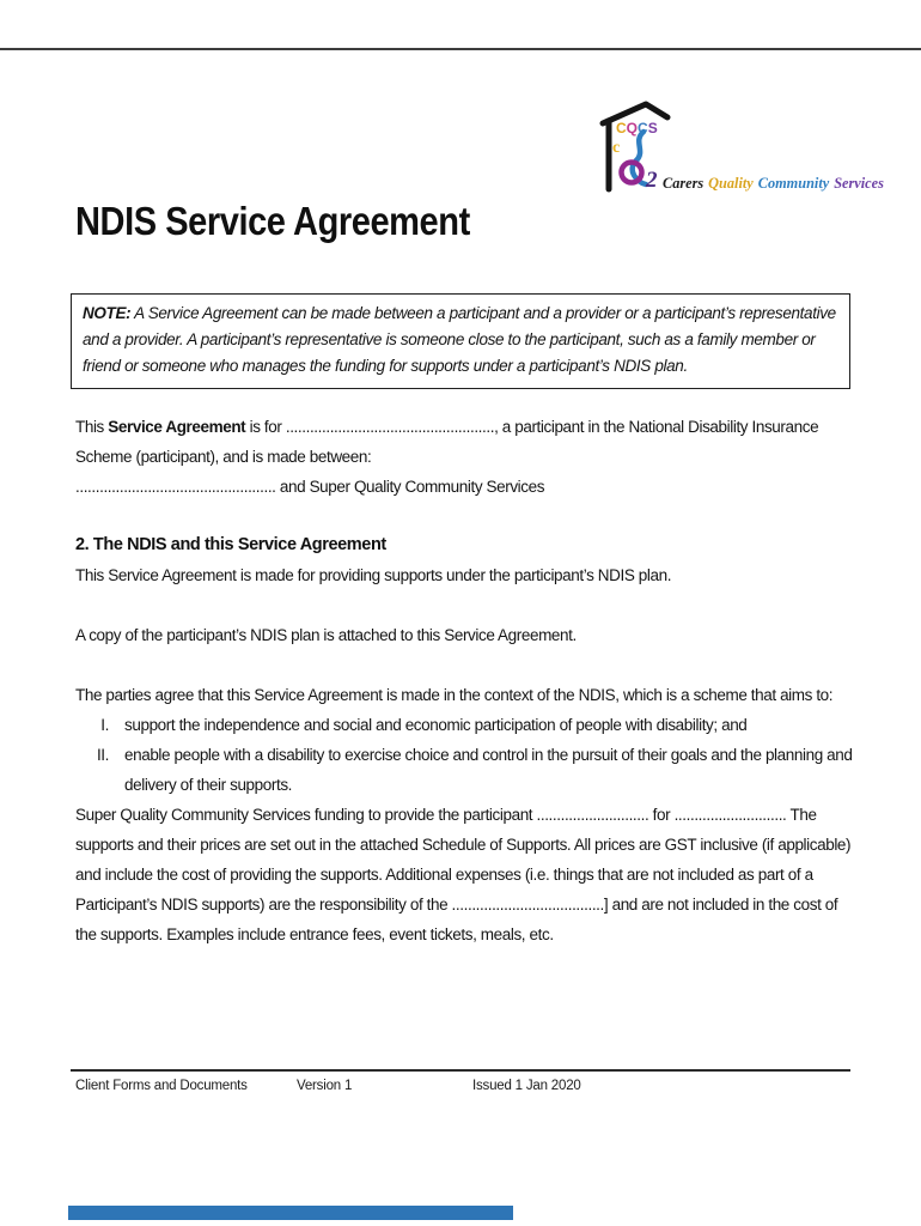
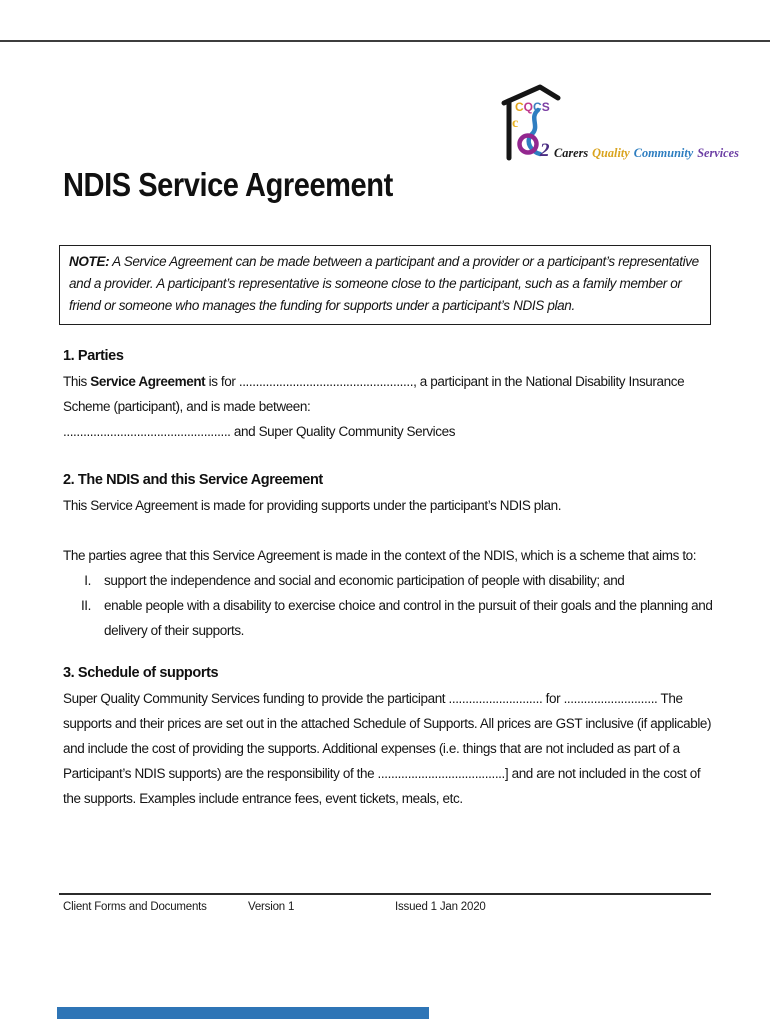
  CQCS
  c
  2
  Carers
  Quality
  Community
  Services
  NDIS Service Agreement
  NOTE: A Service Agreement can be made between a participant and a provider or a participant’s representative and a provider. A participant’s representative is someone close to the participant, such as a family member or friend or someone who manages the funding for supports under a participant’s NDIS plan.
+ 1. Parties
  This Service Agreement is for ...................................................., a participant in the National Disability Insurance Scheme (participant), and is made between:
  .................................................. and Super Quality Community Services
  2. The NDIS and this Service Agreement
  This Service Agreement is made for providing supports under the participant’s NDIS plan.
- A copy of the participant’s NDIS plan is attached to this Service Agreement.
  The parties agree that this Service Agreement is made in the context of the NDIS, which is a scheme that aims to:
  I.
  support the independence and social and economic participation of people with disability; and
  II.
  enable people with a disability to exercise choice and control in the pursuit of their goals and the planning and delivery of their supports.
+ 3. Schedule of supports
  Super Quality Community Services funding to provide the participant ............................ for ............................ The supports and their prices are set out in the attached Schedule of Supports. All prices are GST inclusive (if applicable) and include the cost of providing the supports. Additional expenses (i.e. things that are not included as part of a Participant’s NDIS supports) are the responsibility of the ......................................] and are not included in the cost of the supports. Examples include entrance fees, event tickets, meals, etc.
  Client Forms and Documents
  Version 1
  Issued 1 Jan 2020
